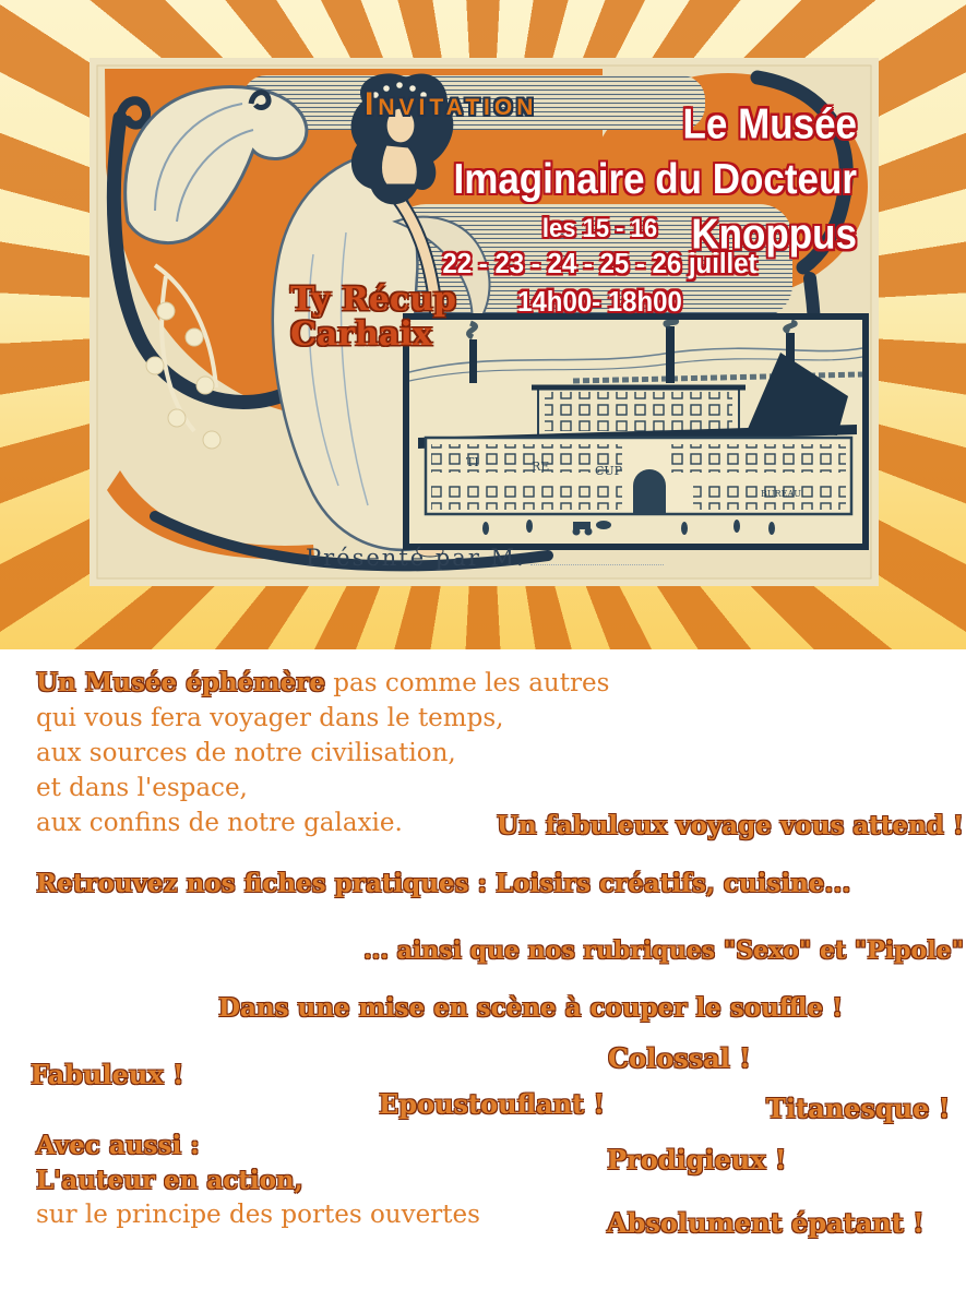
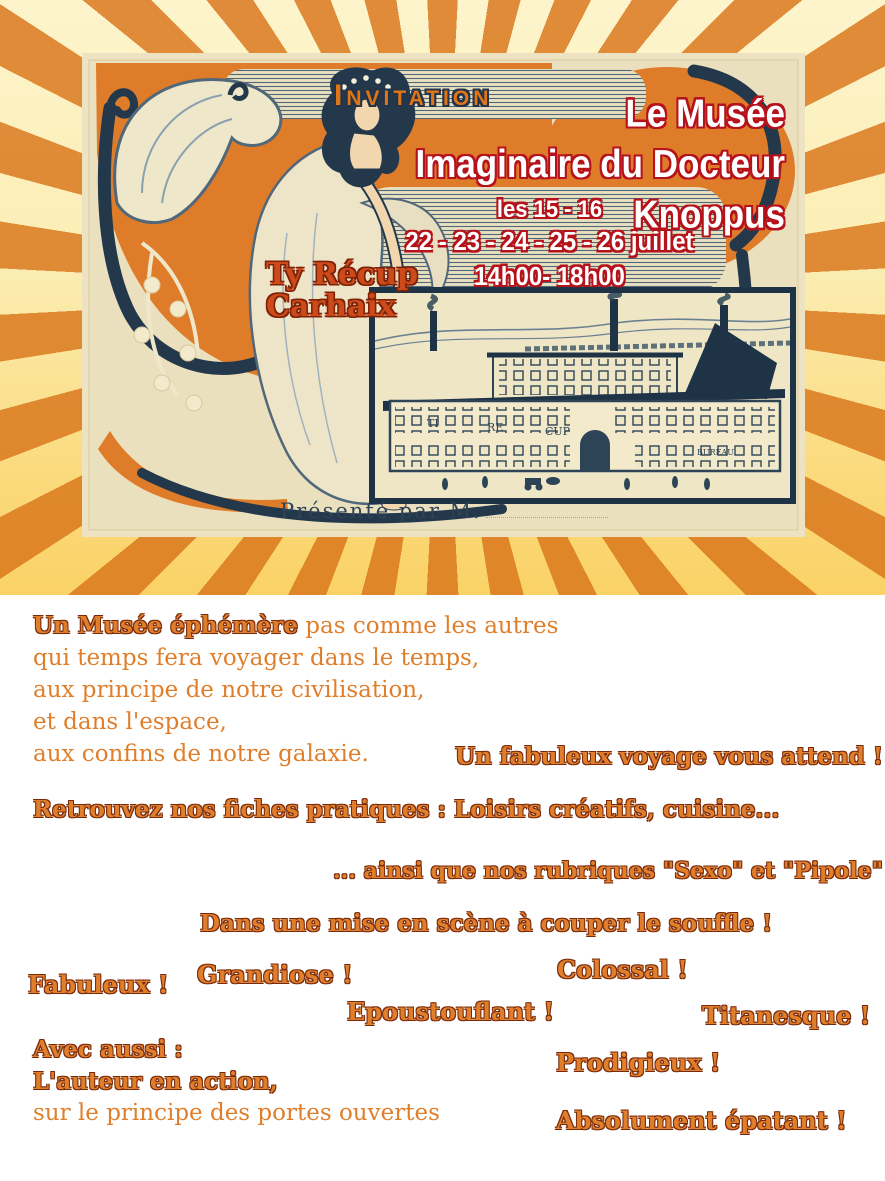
  TI
  RE
  CUP
  BUREAU
  Invitation
  Le Musée
  Imaginaire du Docteur
  Knoppus
  les 15 - 16
  22 - 23 - 24 - 25 - 26 juillet
  14h00- 18h00
  Ty Récup
  Carhaix
  Présenté par M.
  Un Musée éphémère pas comme les autres
- qui vous fera voyager dans le temps,
+ qui temps fera voyager dans le temps,
- aux sources de notre civilisation,
+ aux principe de notre civilisation,
  et dans l'espace,
  aux confins de notre galaxie.
  Un fabuleux voyage vous attend !
  Retrouvez nos fiches pratiques : Loisirs créatifs, cuisine...
  ... ainsi que nos rubriques "Sexo" et "Pipole"
  Dans une mise en scène à couper le souffle !
  Fabuleux !
+ Grandiose !
  Colossal !
  Epoustouflant !
  Titanesque !
  Avec aussi :
  L'auteur en action,
  sur le principe des portes ouvertes
  Prodigieux !
  Absolument épatant !
